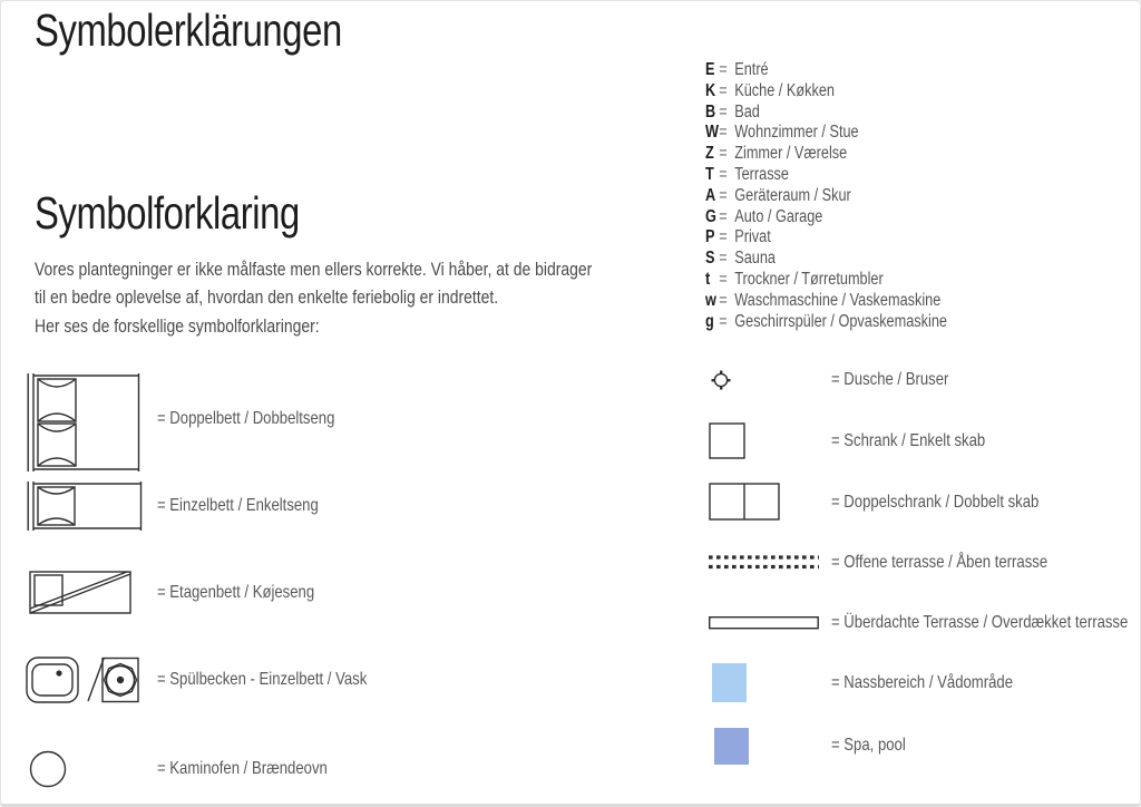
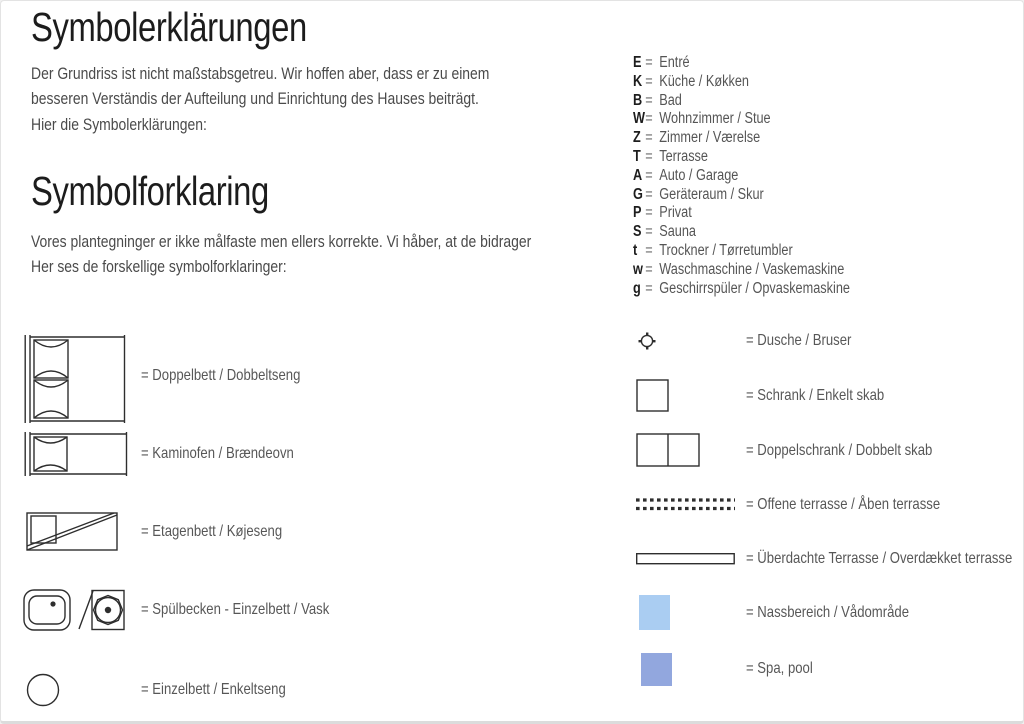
  Symbolerklärungen
+ Der Grundriss ist nicht maßstabsgetreu. Wir hoffen aber, dass er zu einem
+ besseren Verständis der Aufteilung und Einrichtung des Hauses beiträgt.
+ Hier die Symbolerklärungen:
  Symbolforklaring
  Vores plantegninger er ikke målfaste men ellers korrekte. Vi håber, at de bidrager
- til en bedre oplevelse af, hvordan den enkelte feriebolig er indrettet.
  Her ses de forskellige symbolforklaringer:
  E
  =
  Entré
  K
  =
  Küche / Køkken
  B
  =
  Bad
  W
  =
  Wohnzimmer / Stue
  Z
  =
  Zimmer / Værelse
  T
  =
  Terrasse
  A
  =
- Geräteraum / Skur
+ Auto / Garage
  G
  =
- Auto / Garage
+ Geräteraum / Skur
  P
  =
  Privat
  S
  =
  Sauna
  t
  =
  Trockner / Tørretumbler
  w
  =
  Waschmaschine / Vaskemaskine
  g
  =
  Geschirrspüler / Opvaskemaskine
  = Doppelbett / Dobbeltseng
- = Einzelbett / Enkeltseng
+ = Kaminofen / Brændeovn
  = Etagenbett / Køjeseng
  = Spülbecken - Einzelbett / Vask
- = Kaminofen / Brændeovn
+ = Einzelbett / Enkeltseng
  = Dusche / Bruser
  = Schrank / Enkelt skab
  = Doppelschrank / Dobbelt skab
  = Offene terrasse / Åben terrasse
  = Überdachte Terrasse / Overdækket terrasse
  = Nassbereich / Vådområde
  = Spa, pool
